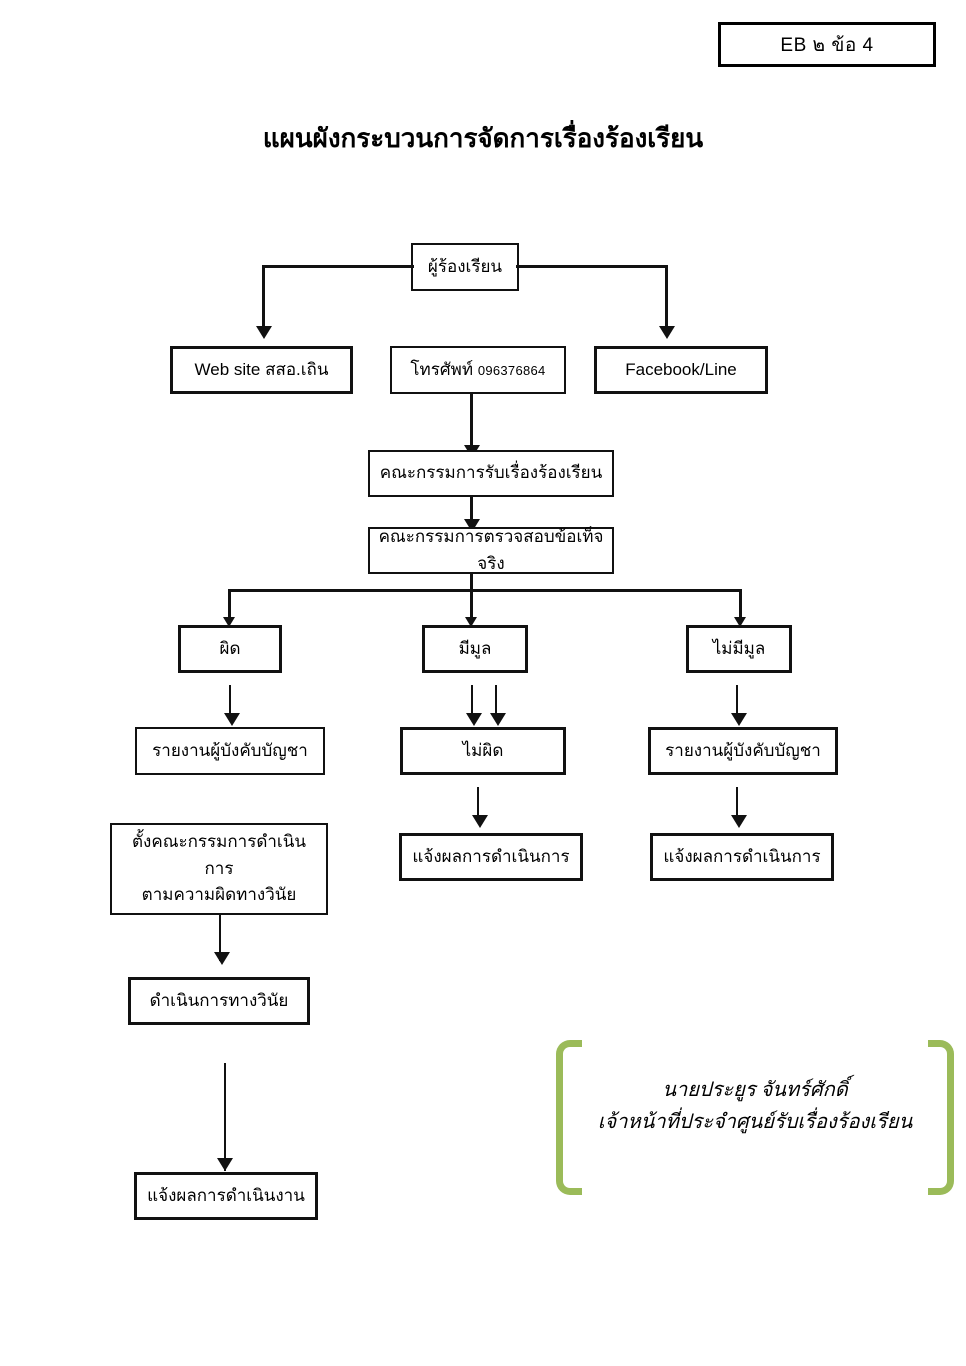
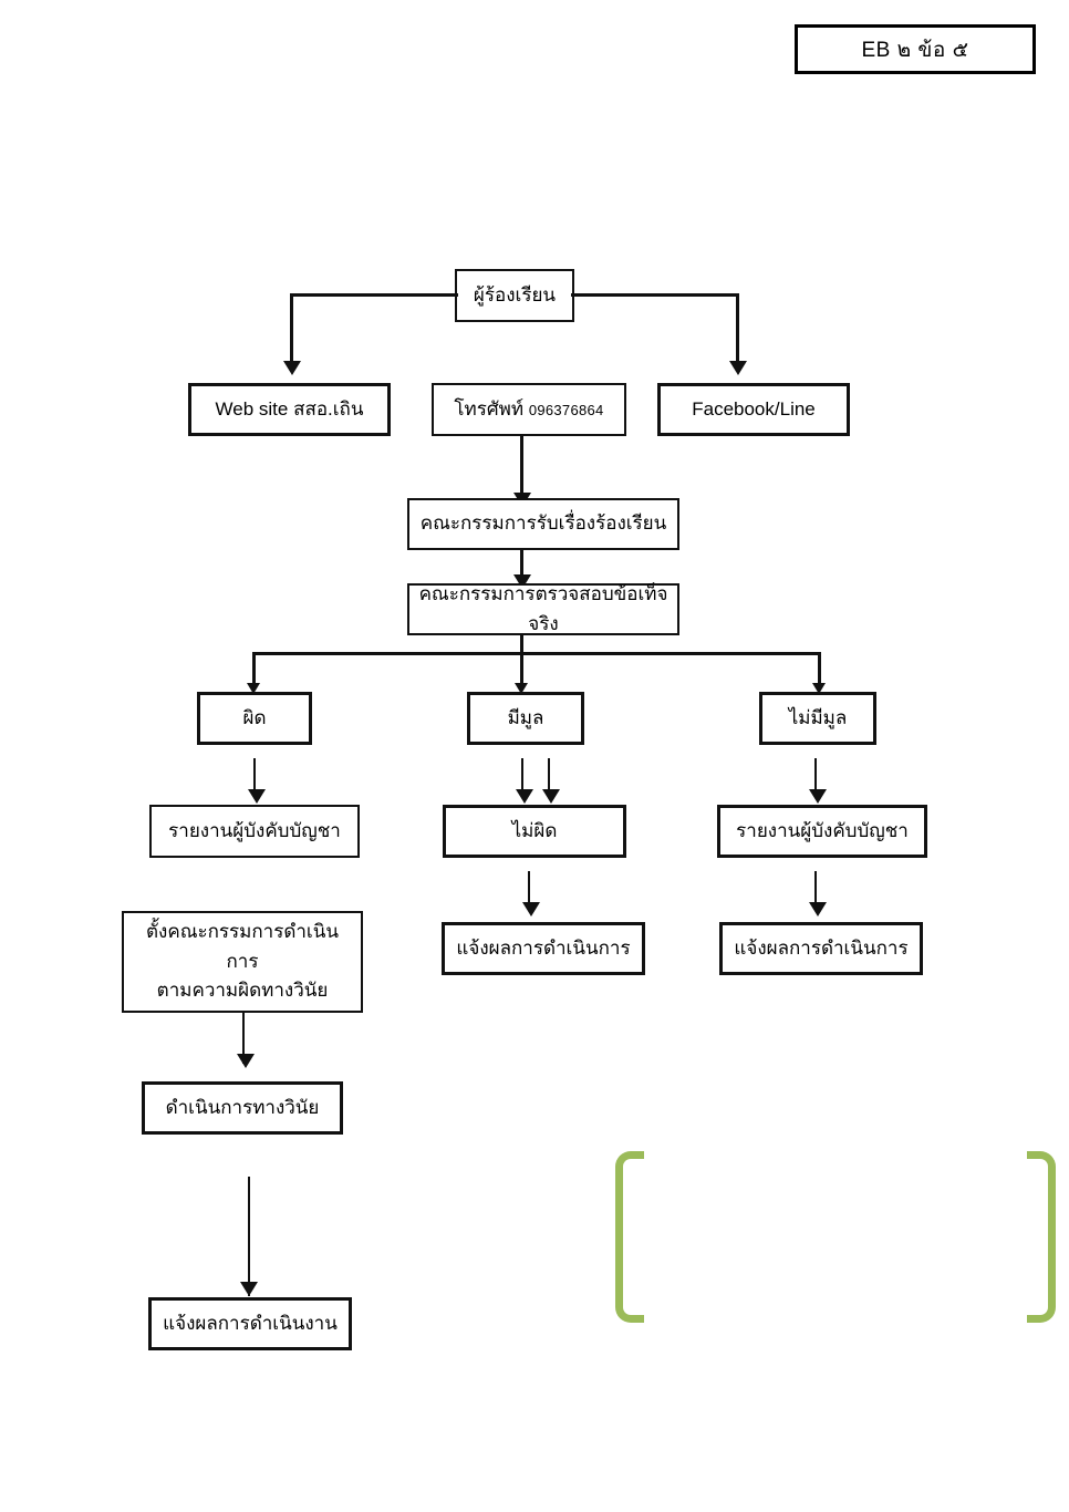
- EB ๒ ข้อ 4
+ EB ๒ ข้อ ๕
- แผนผังกระบวนการจัดการเรื่องร้องเรียน
  ผู้ร้องเรียน
  Web site สสอ.เถิน
  โทรศัพท์ 096376864
  Facebook/Line
  คณะกรรมการรับเรื่องร้องเรียน
  คณะกรรมการตรวจสอบข้อเท็จจริง
  ผิด
  มีมูล
  ไม่มีมูล
  รายงานผู้บังคับบัญชา
  ไม่ผิด
  รายงานผู้บังคับบัญชา
  ตั้งคณะกรรมการดำเนินการ
  ตามความผิดทางวินัย
  แจ้งผลการดำเนินการ
  แจ้งผลการดำเนินการ
  ดำเนินการทางวินัย
  แจ้งผลการดำเนินงาน
- นายประยูร จันทร์ศักดิ์
- เจ้าหน้าที่ประจำศูนย์รับเรื่องร้องเรียน
